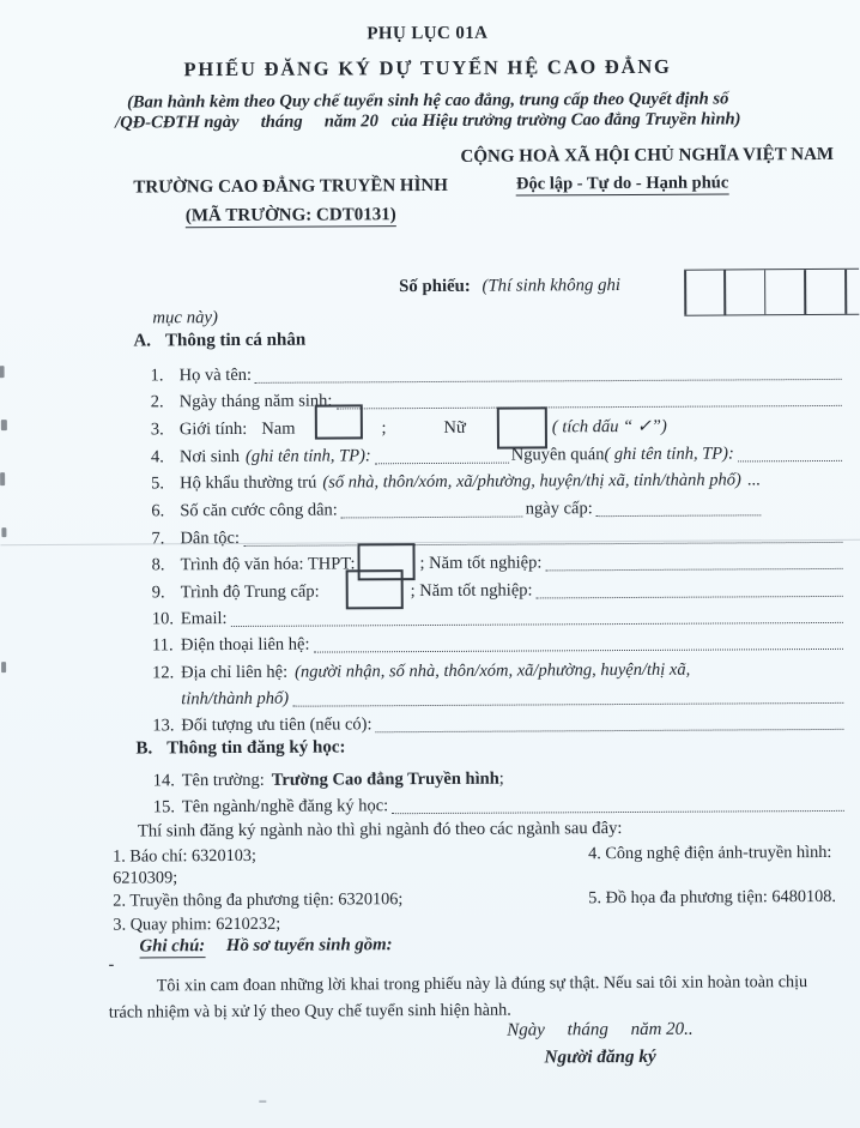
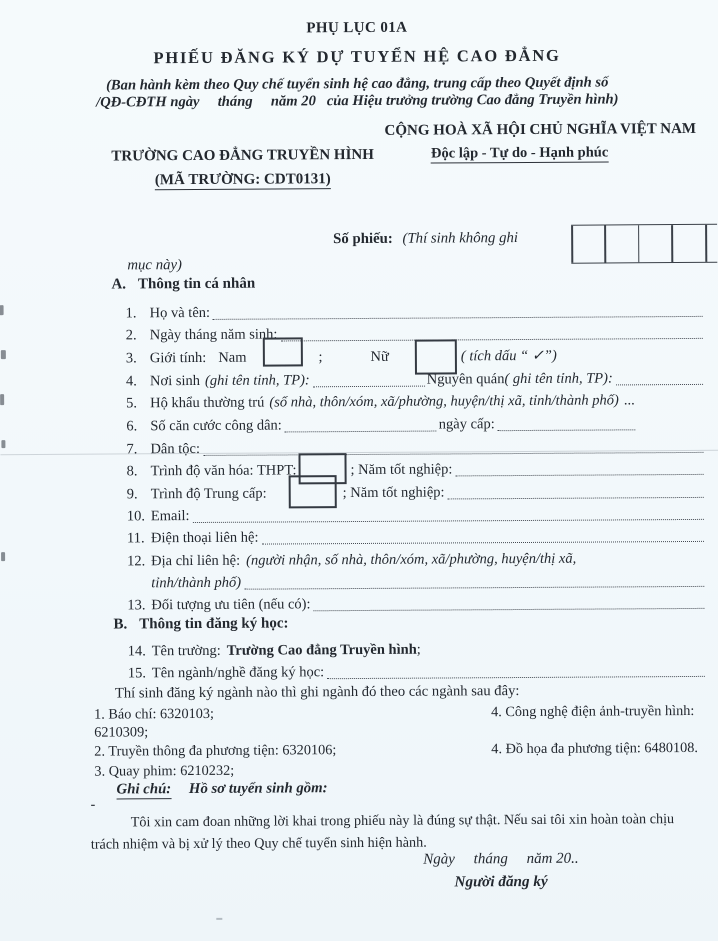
  PHỤ LỤC 01A
  PHIẾU ĐĂNG KÝ DỰ TUYỂN HỆ CAO ĐẲNG
  (Ban hành kèm theo Quy chế tuyển sinh hệ cao đẳng, trung cấp theo Quyết định số
  /QĐ-CĐTH ngày tháng năm 20 của Hiệu trưởng trường Cao đẳng Truyền hình)
  TRƯỜNG CAO ĐẲNG TRUYỀN HÌNH
  (MÃ TRƯỜNG: CDT0131)
  CỘNG HOÀ XÃ HỘI CHỦ NGHĨA VIỆT NAM
  Độc lập - Tự do - Hạnh phúc
  Số phiếu: (Thí sinh không ghi
  mục này)
  A. Thông tin cá nhân
  1.
  Họ và tên:
  2.
  Ngày tháng năm sinh:
  3.
  Giới tính:
  Nam
  ;
  Nữ
  ( tích dấu “ ✓”)
  4.
  Nơi sinh
  (ghi tên tỉnh, TP):
  Nguyên quán
  ( ghi tên tỉnh, TP):
  5.
  Hộ khẩu thường trú
  (số nhà, thôn/xóm, xã/phường, huyện/thị xã, tỉnh/thành phố)
  ...
  6.
  Số căn cước công dân:
  ngày cấp:
  7.
  Dân tộc:
  8.
  Trình độ văn hóa: THPT:
  ; Năm tốt nghiệp:
  9.
  Trình độ Trung cấp:
  ; Năm tốt nghiệp:
  10.
  Email:
  11.
  Điện thoại liên hệ:
  12.
  Địa chỉ liên hệ:
  (người nhận, số nhà, thôn/xóm, xã/phường, huyện/thị xã,
  tỉnh/thành phố)
  13.
  Đối tượng ưu tiên (nếu có):
  B. Thông tin đăng ký học:
  14.
  Tên trường:
  Trường Cao đẳng Truyền hình
  ;
  15.
  Tên ngành/nghề đăng ký học:
  Thí sinh đăng ký ngành nào thì ghi ngành đó theo các ngành sau đây:
  1. Báo chí: 6320103;
  4. Công nghệ điện ảnh-truyền hình:
  6210309;
  2. Truyền thông đa phương tiện: 6320106;
- 5. Đồ họa đa phương tiện: 6480108.
+ 4. Đồ họa đa phương tiện: 6480108.
  3. Quay phim: 6210232;
  Ghi chú: Hồ sơ tuyển sinh gồm:
  -
  Tôi xin cam đoan những lời khai trong phiếu này là đúng sự thật. Nếu sai tôi xin hoàn toàn chịu trách nhiệm và bị xử lý theo Quy chế tuyển sinh hiện hành.
  Ngày tháng năm 20..
  Người đăng ký
